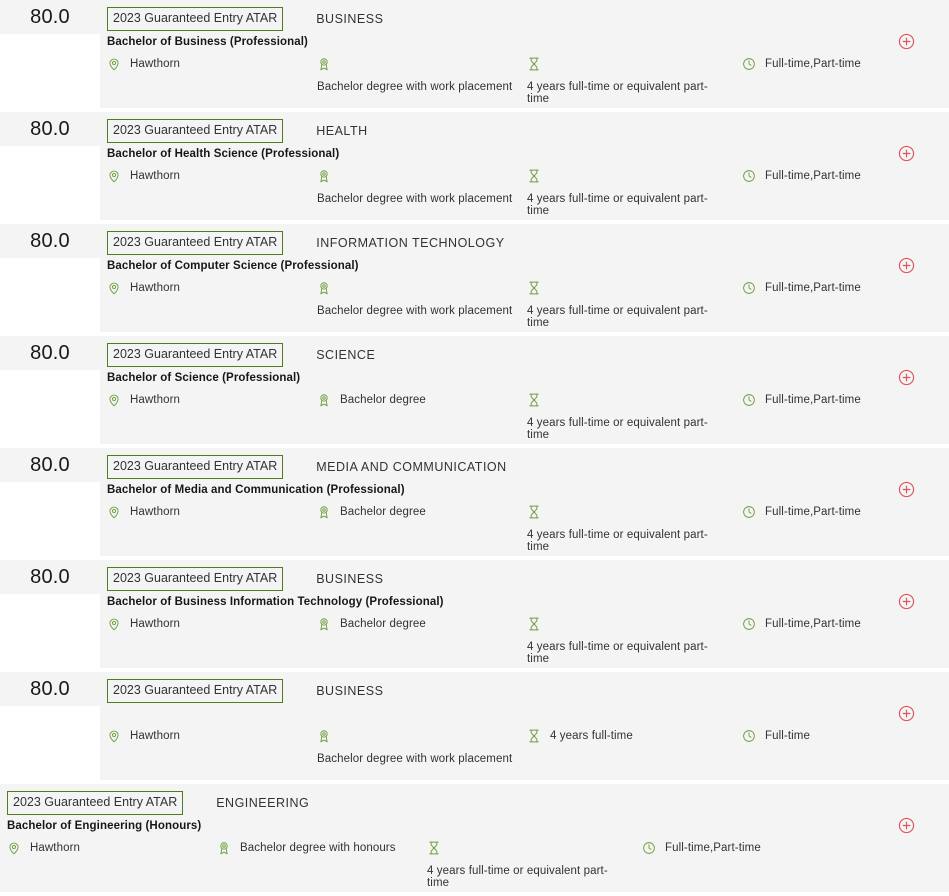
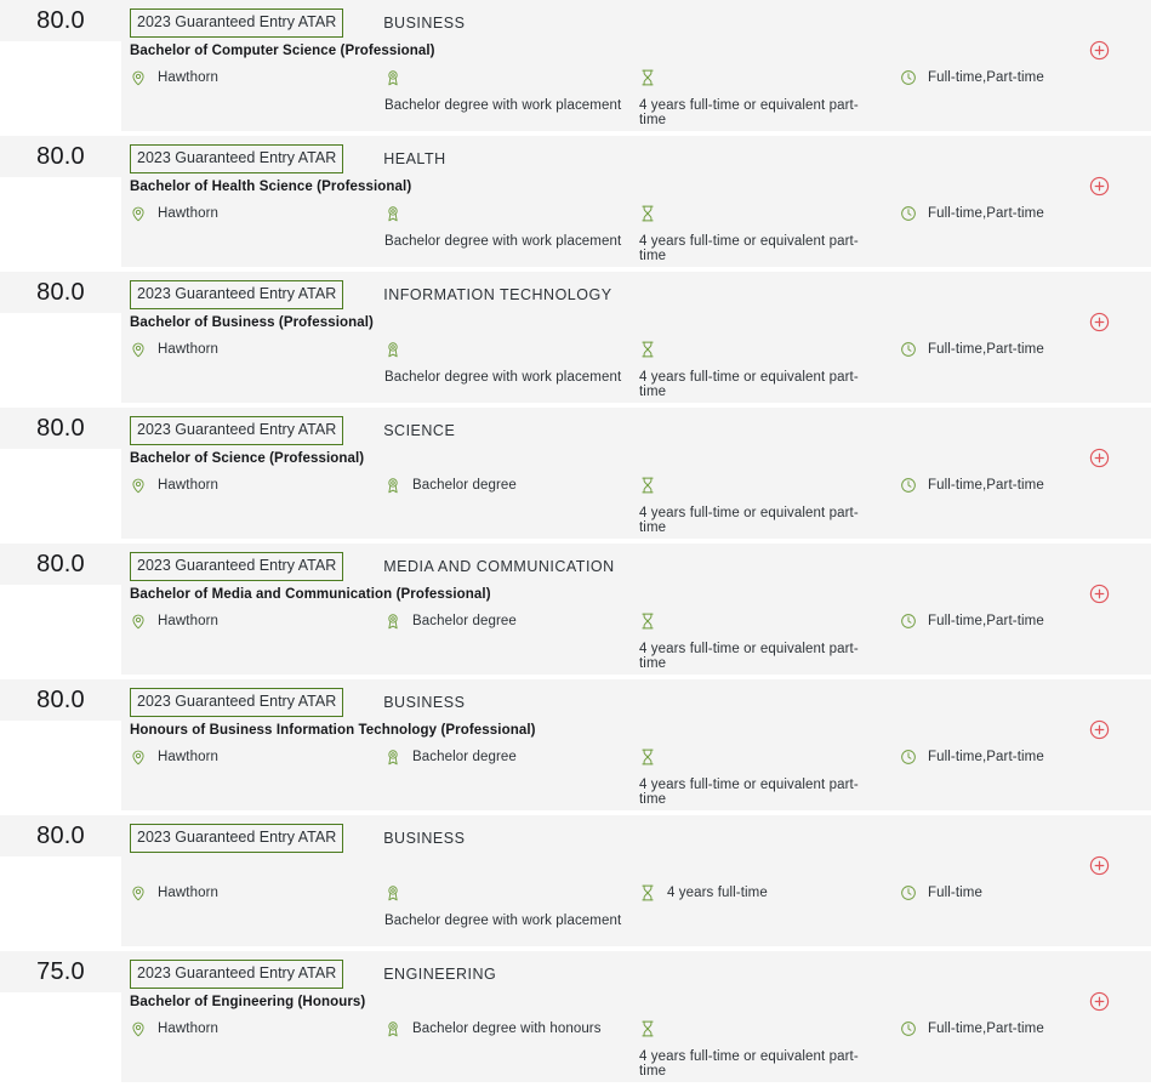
  80.0
  2023 Guaranteed Entry ATAR
  BUSINESS
- Bachelor of Business (Professional)
+ Bachelor of Computer Science (Professional)
  Hawthorn
  Bachelor degree with work placement
  4 years full-time or equivalent part-time
  Full-time,Part-time
  80.0
  2023 Guaranteed Entry ATAR
  HEALTH
  Bachelor of Health Science (Professional)
  Hawthorn
  Bachelor degree with work placement
  4 years full-time or equivalent part-time
  Full-time,Part-time
  80.0
  2023 Guaranteed Entry ATAR
  INFORMATION TECHNOLOGY
- Bachelor of Computer Science (Professional)
+ Bachelor of Business (Professional)
  Hawthorn
  Bachelor degree with work placement
  4 years full-time or equivalent part-time
  Full-time,Part-time
  80.0
  2023 Guaranteed Entry ATAR
  SCIENCE
  Bachelor of Science (Professional)
  Hawthorn
  Bachelor degree
  4 years full-time or equivalent part-time
  Full-time,Part-time
  80.0
  2023 Guaranteed Entry ATAR
  MEDIA AND COMMUNICATION
  Bachelor of Media and Communication (Professional)
  Hawthorn
  Bachelor degree
  4 years full-time or equivalent part-time
  Full-time,Part-time
  80.0
  2023 Guaranteed Entry ATAR
  BUSINESS
- Bachelor of Business Information Technology (Professional)
+ Honours of Business Information Technology (Professional)
  Hawthorn
  Bachelor degree
  4 years full-time or equivalent part-time
  Full-time,Part-time
  80.0
  2023 Guaranteed Entry ATAR
  BUSINESS
  Hawthorn
  Bachelor degree with work placement
  4 years full-time
  Full-time
+ 75.0
  2023 Guaranteed Entry ATAR
  ENGINEERING
  Bachelor of Engineering (Honours)
  Hawthorn
  Bachelor degree with honours
  4 years full-time or equivalent part-time
  Full-time,Part-time
